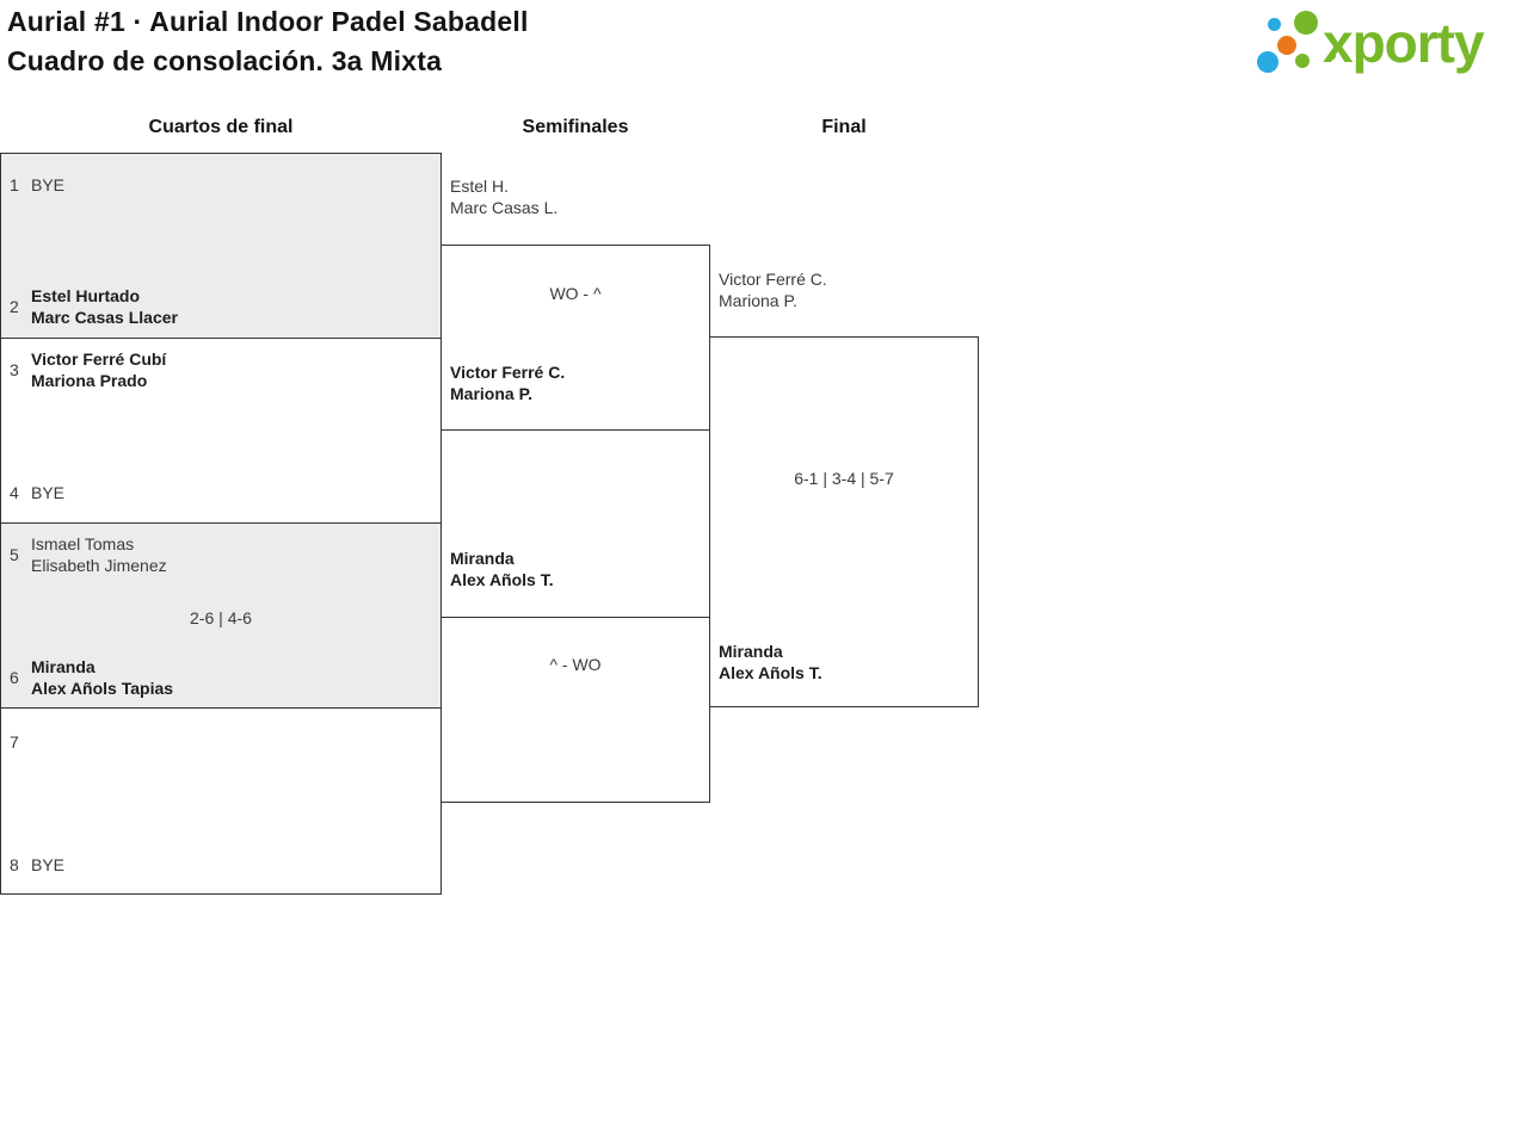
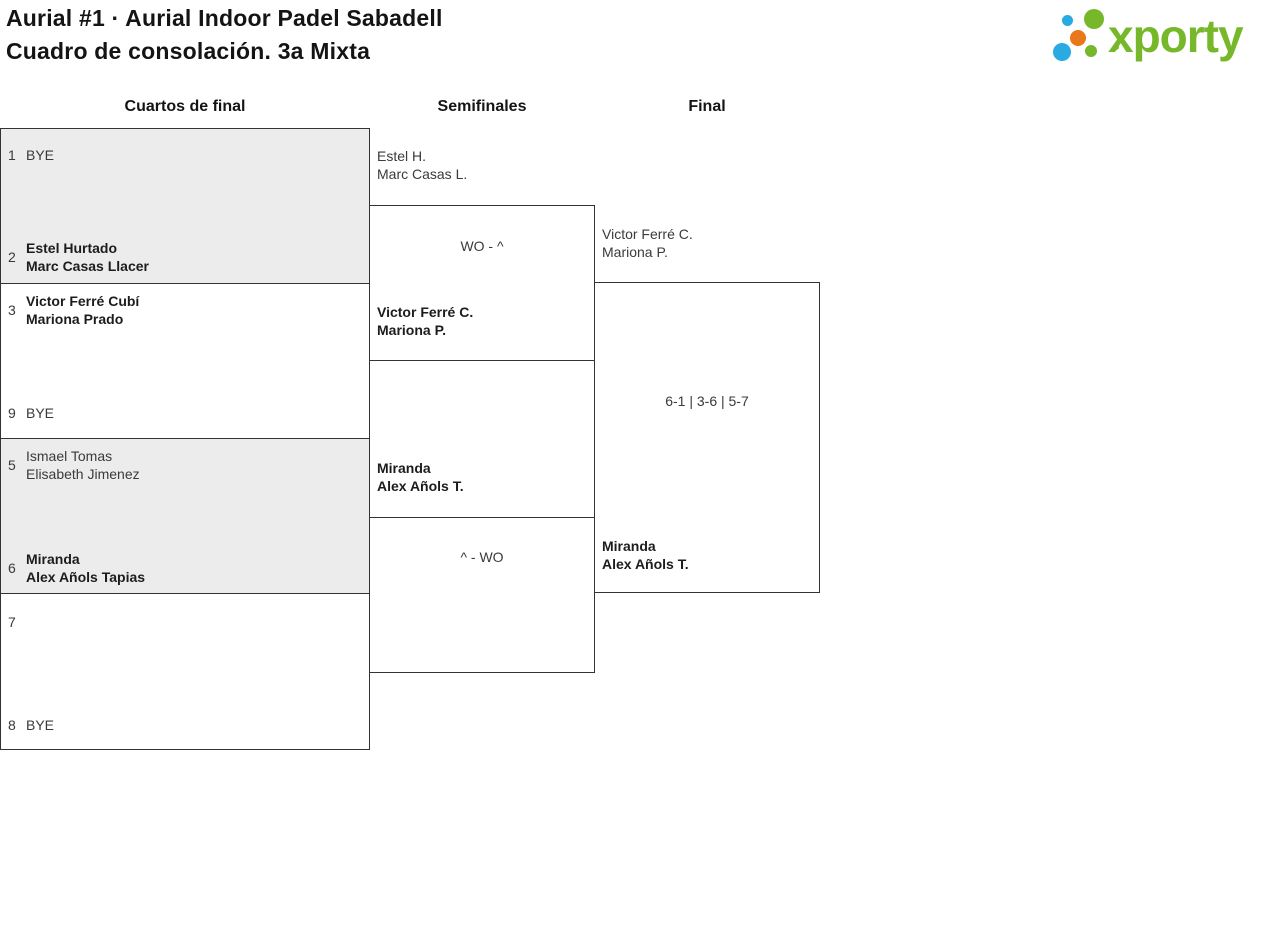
  Aurial #1 · Aurial Indoor Padel Sabadell
  Cuadro de consolación. 3a Mixta
  xporty
  Cuartos de final
  Semifinales
  Final
  1
  BYE
  2
  Estel Hurtado
  Marc Casas Llacer
  3
  Victor Ferré Cubí
  Mariona Prado
- 4
+ 9
  BYE
  5
  Ismael Tomas
  Elisabeth Jimenez
- 2-6 | 4-6
  6
  Miranda
  Alex Añols Tapias
  7
  8
  BYE
  Estel H.
  Marc Casas L.
  WO - ^
  Victor Ferré C.
  Mariona P.
  Victor Ferré C.
  Mariona P.
  Miranda
  Alex Añols T.
  ^ - WO
- 6-1 | 3-4 | 5-7
+ 6-1 | 3-6 | 5-7
  Miranda
  Alex Añols T.
